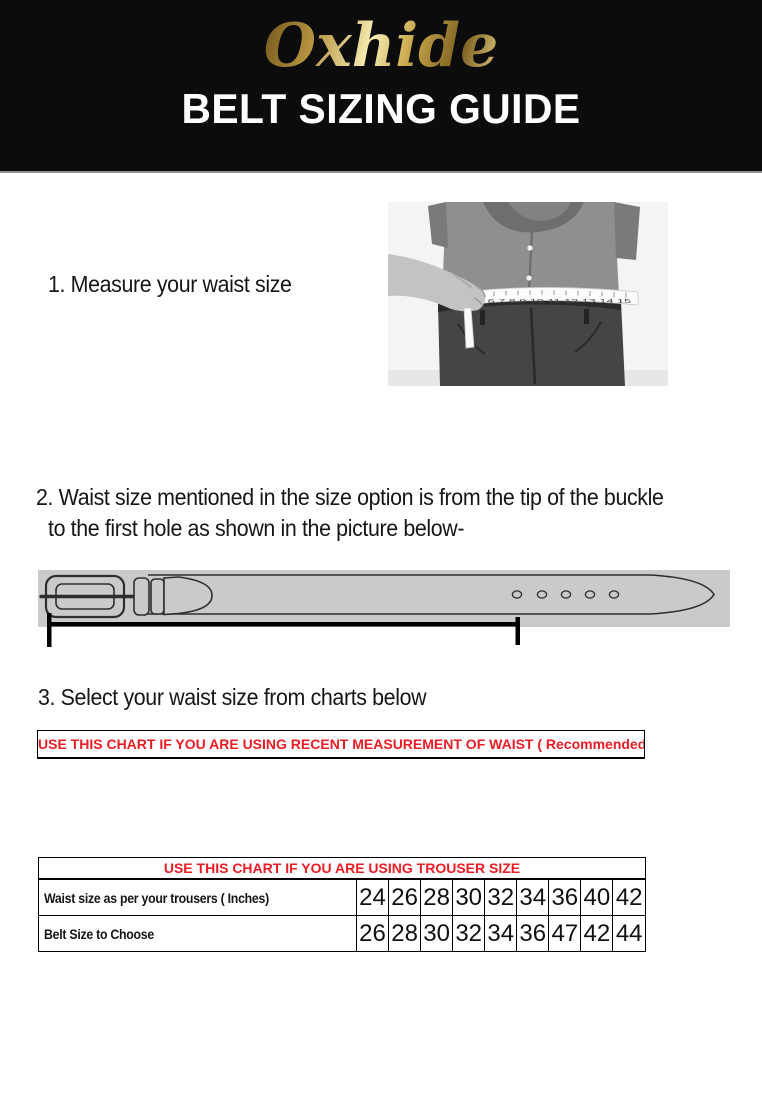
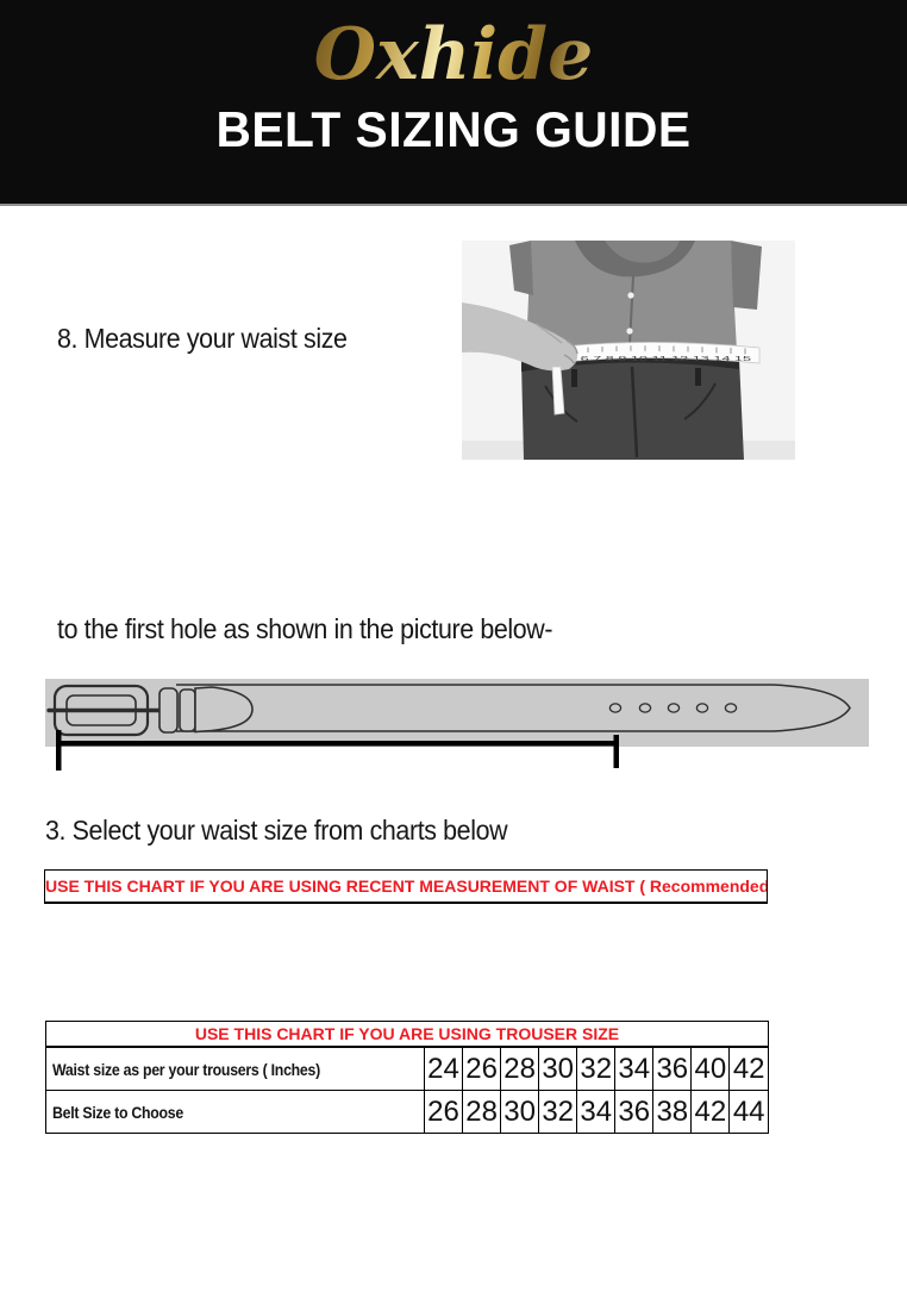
  Oxhide
  BELT SIZING GUIDE
- 1. Measure your waist size
+ 8. Measure your waist size
- 2. Waist size mentioned in the size option is from the tip of the buckle
  to the first hole as shown in the picture below-
  3. Select your waist size from charts below
  USE THIS CHART IF YOU ARE USING RECENT MEASUREMENT OF WAIST ( Recommended
  USE THIS CHART IF YOU ARE USING TROUSER SIZE
  Waist size as per your trousers ( Inches)	24	26	28	30	32	34	36	40	42
- Belt Size to Choose	26	28	30	32	34	36	47	42	44
+ Belt Size to Choose	26	28	30	32	34	36	38	42	44
